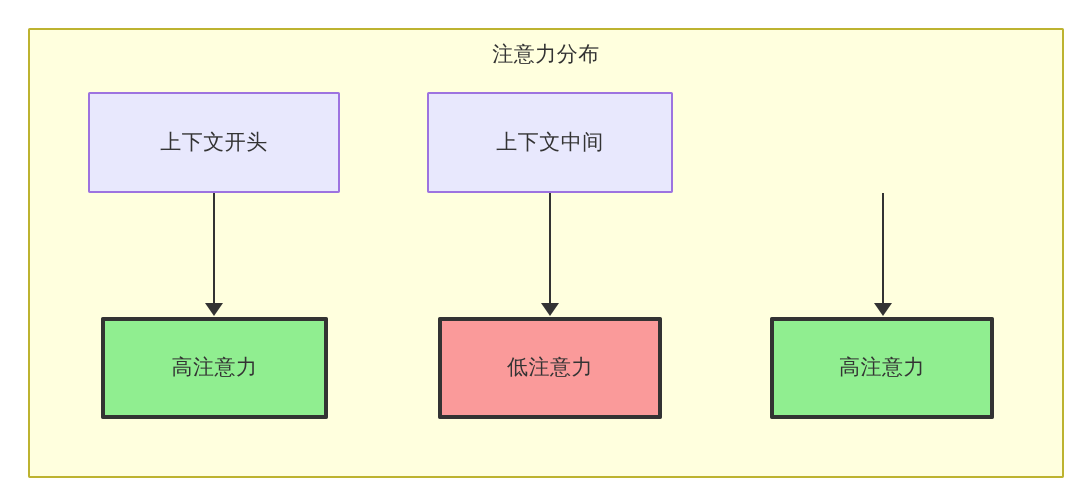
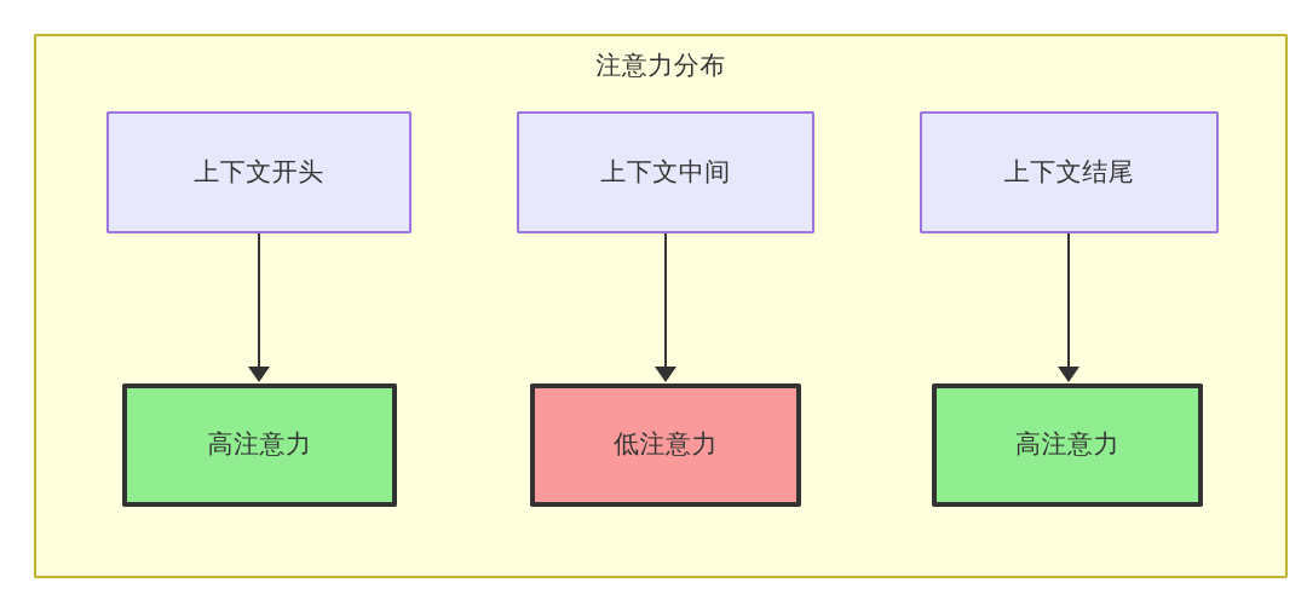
  注意力分布
  上下文开头
  上下文中间
+ 上下文结尾
  高注意力
  低注意力
  高注意力
